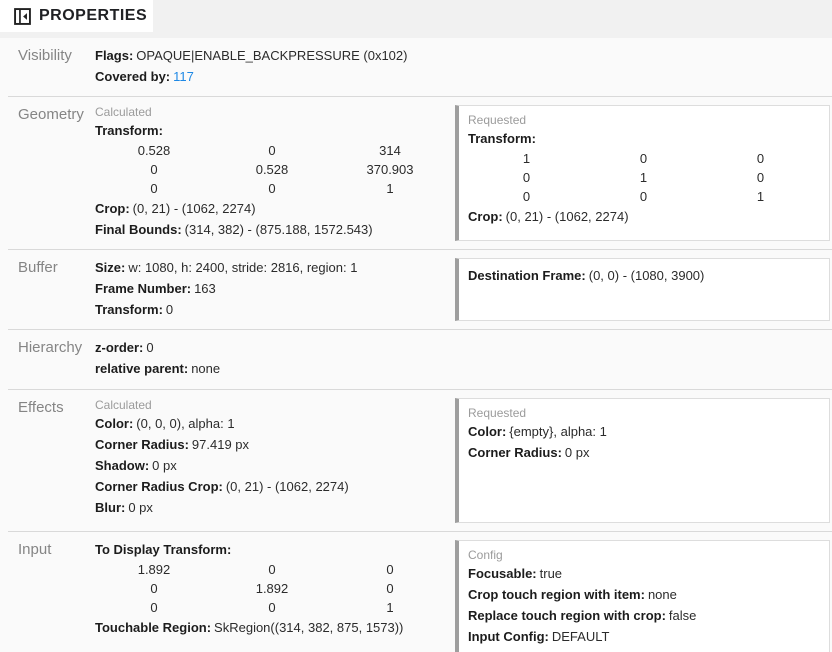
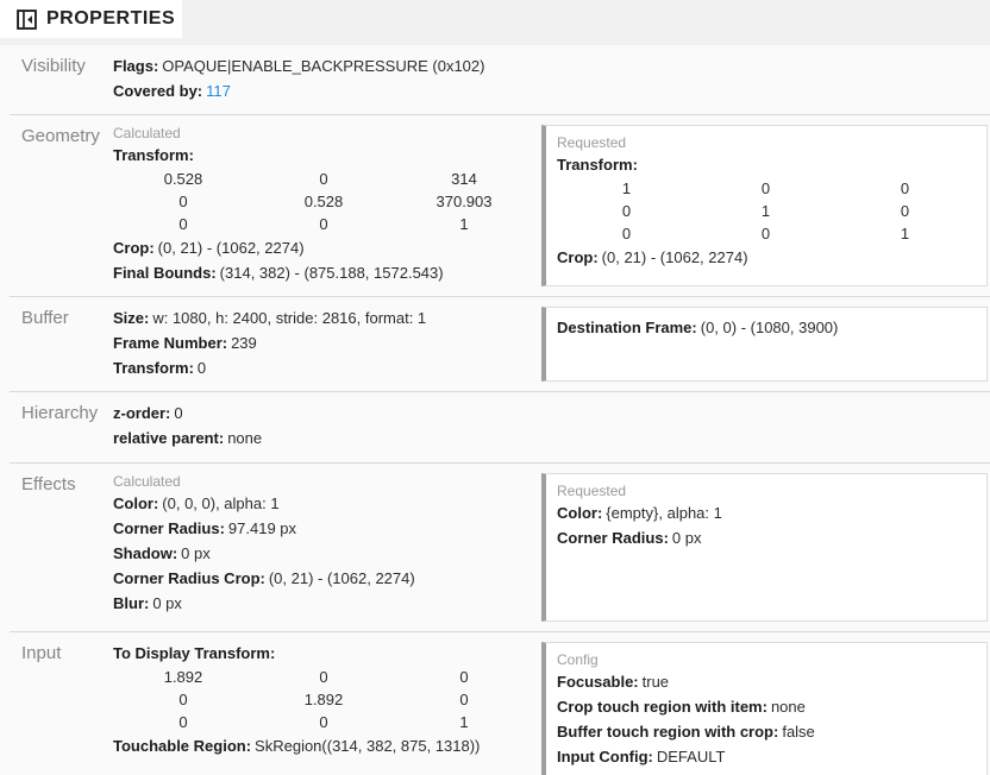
  PROPERTIES
  Visibility
  Flags: OPAQUE|ENABLE_BACKPRESSURE (0x102)
  Covered by: 117
  Geometry
  Calculated
  Transform:
  0.528
  0
  314
  0
  0.528
  370.903
  0
  0
  1
  Crop: (0, 21) - (1062, 2274)
  Final Bounds: (314, 382) - (875.188, 1572.543)
  Requested
  Transform:
  1
  0
  0
  0
  1
  0
  0
  0
  1
  Crop: (0, 21) - (1062, 2274)
  Buffer
- Size: w: 1080, h: 2400, stride: 2816, region: 1
+ Size: w: 1080, h: 2400, stride: 2816, format: 1
- Frame Number: 163
+ Frame Number: 239
  Transform: 0
  Destination Frame: (0, 0) - (1080, 3900)
  Hierarchy
  z-order: 0
  relative parent: none
  Effects
  Calculated
  Color: (0, 0, 0), alpha: 1
  Corner Radius: 97.419 px
  Shadow: 0 px
  Corner Radius Crop: (0, 21) - (1062, 2274)
  Blur: 0 px
  Requested
  Color: {empty}, alpha: 1
  Corner Radius: 0 px
  Input
  To Display Transform:
  1.892
  0
  0
  0
  1.892
  0
  0
  0
  1
- Touchable Region: SkRegion((314, 382, 875, 1573))
+ Touchable Region: SkRegion((314, 382, 875, 1318))
  Config
  Focusable: true
  Crop touch region with item: none
- Replace touch region with crop: false
+ Buffer touch region with crop: false
  Input Config: DEFAULT
